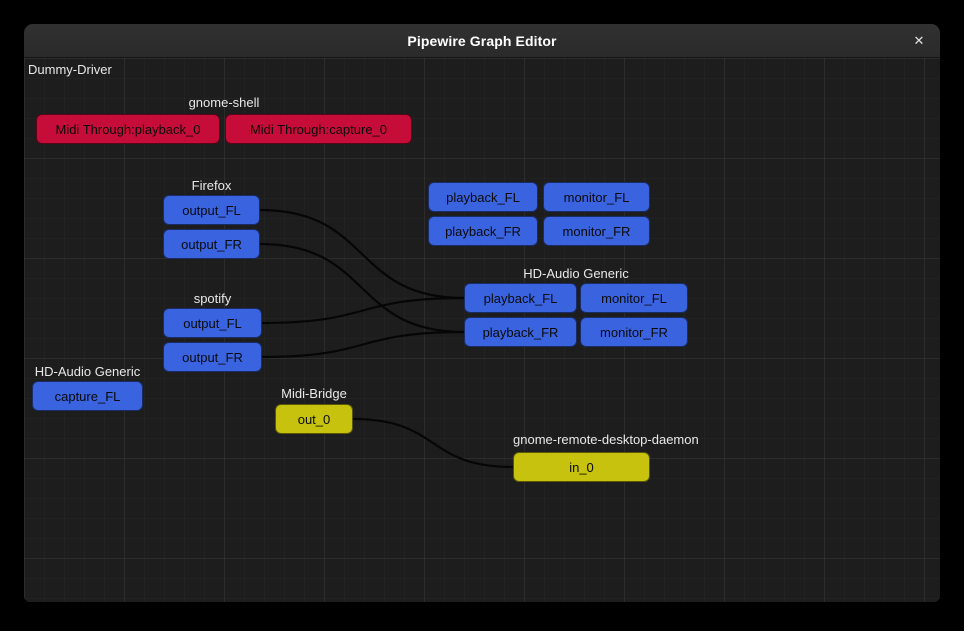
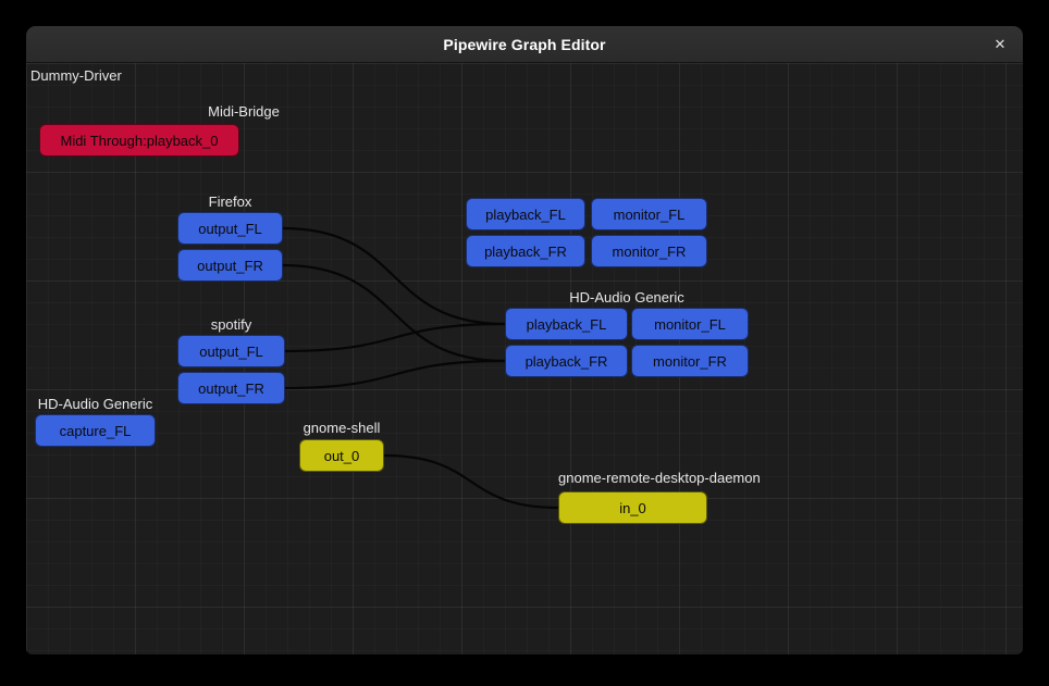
  Pipewire Graph Editor
  ✕
  Dummy-Driver
- gnome-shell
+ Midi-Bridge
  Midi Through:playback_0
- Midi Through:capture_0
  Firefox
  output_FL
  output_FR
  playback_FL
  monitor_FL
  playback_FR
  monitor_FR
  HD-Audio Generic
  playback_FL
  monitor_FL
  playback_FR
  monitor_FR
  spotify
  output_FL
  output_FR
  HD-Audio Generic
  capture_FL
- Midi-Bridge
+ gnome-shell
  out_0
  gnome-remote-desktop-daemon
  in_0
